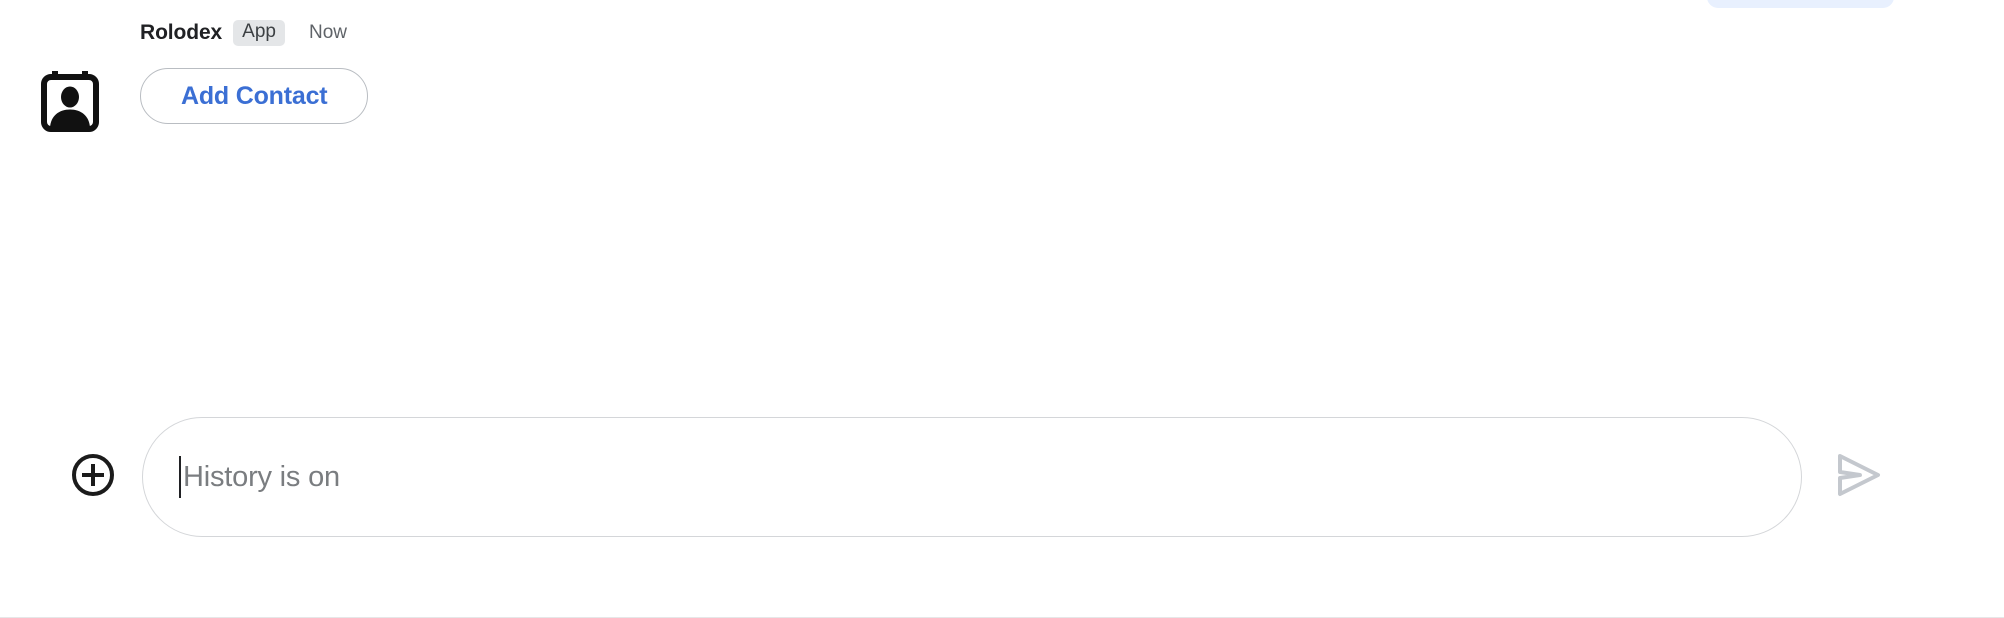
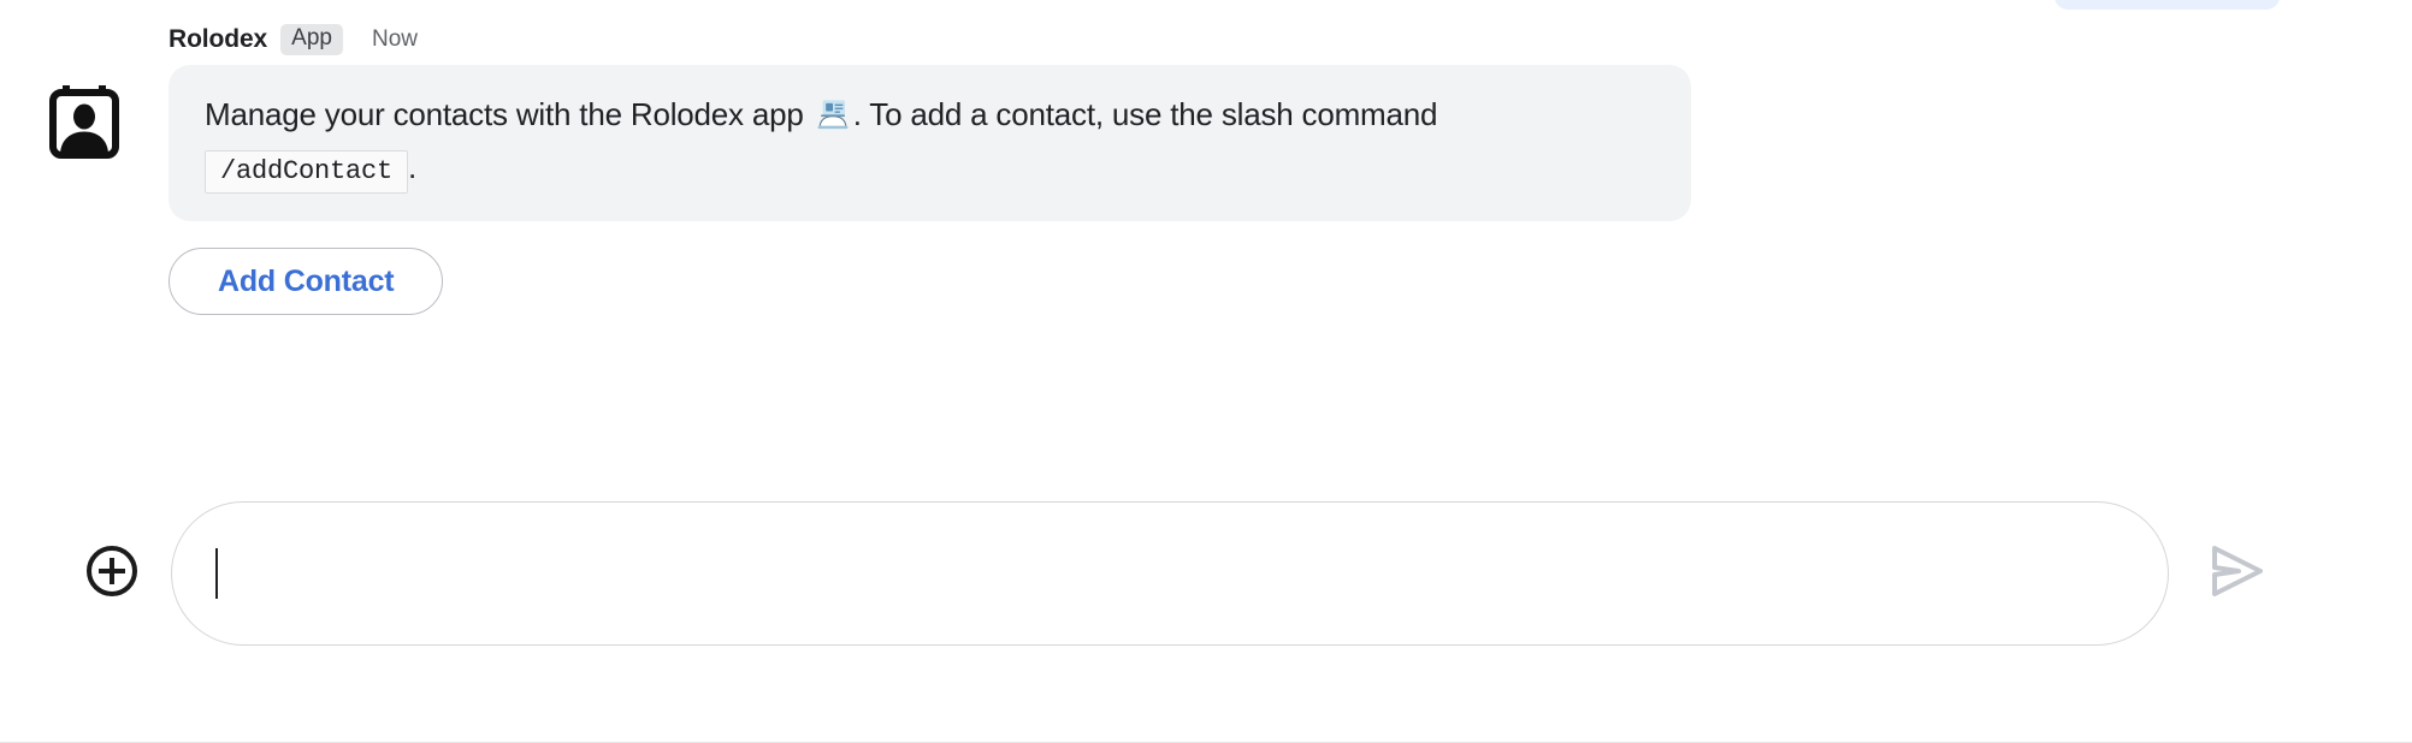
  Rolodex
  App
  Now
+ Manage your contacts with the Rolodex app . To add a contact, use the slash command /addContact .
  Add Contact
- History is on
